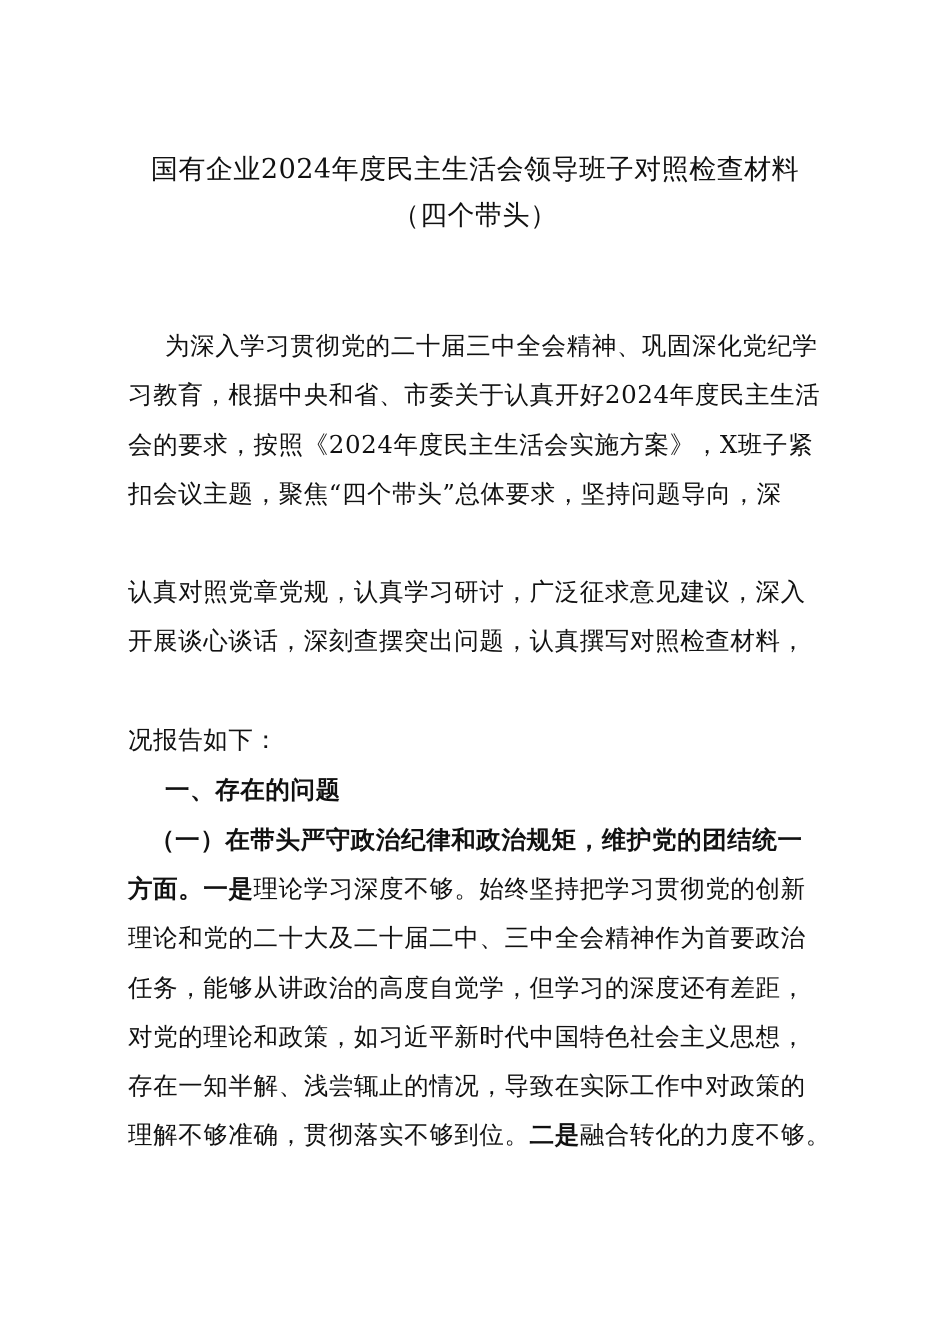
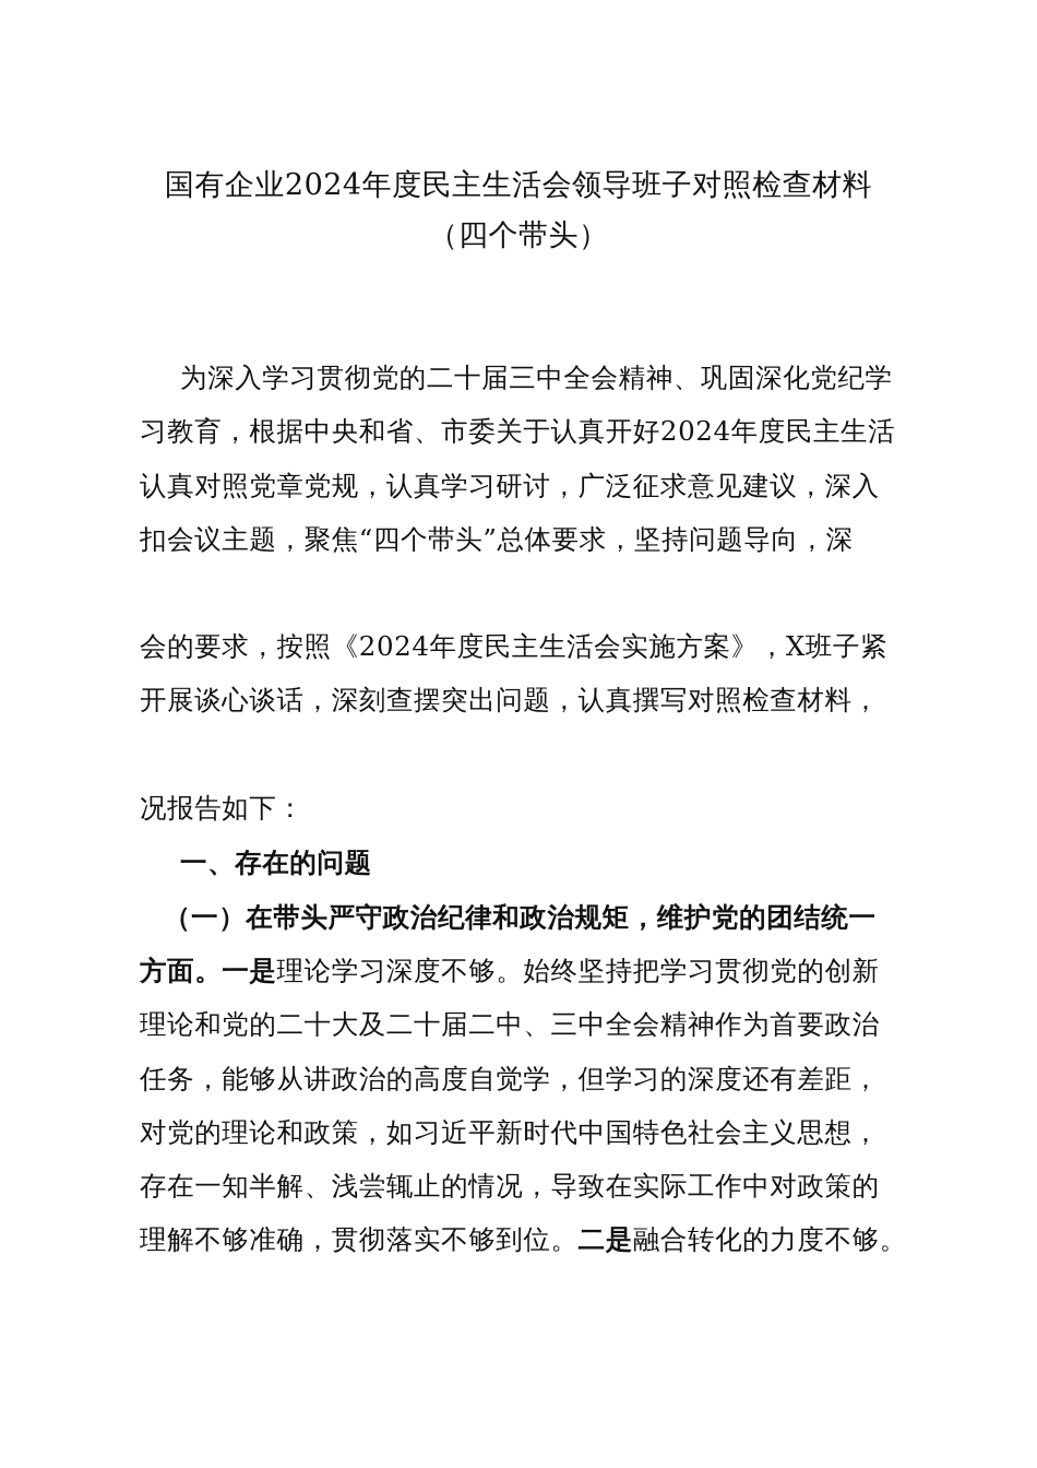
  国有企业2024年度民主生活会领导班子对照检查材料
  （四个带头）
  为深入学习贯彻党的二十届三中全会精神、巩固深化党纪学
  习教育，根据中央和省、市委关于认真开好2024年度民主生活
- 会的要求，按照《2024年度民主生活会实施方案》，X班子紧
+ 认真对照党章党规，认真学习研讨，广泛征求意见建议，深入
  扣会议主题，聚焦“四个带头”总体要求，坚持问题导向，深
- 认真对照党章党规，认真学习研讨，广泛征求意见建议，深入
+ 会的要求，按照《2024年度民主生活会实施方案》，X班子紧
  开展谈心谈话，深刻查摆突出问题，认真撰写对照检查材料，
  况报告如下：
  一、存在的问题
  （一）在带头严守政治纪律和政治规矩，维护党的团结统一
  方面。一是理论学习深度不够。始终坚持把学习贯彻党的创新
  理论和党的二十大及二十届二中、三中全会精神作为首要政治
  任务，能够从讲政治的高度自觉学，但学习的深度还有差距，
  对党的理论和政策，如习近平新时代中国特色社会主义思想，
  存在一知半解、浅尝辄止的情况，导致在实际工作中对政策的
  理解不够准确，贯彻落实不够到位。二是融合转化的力度不够。
